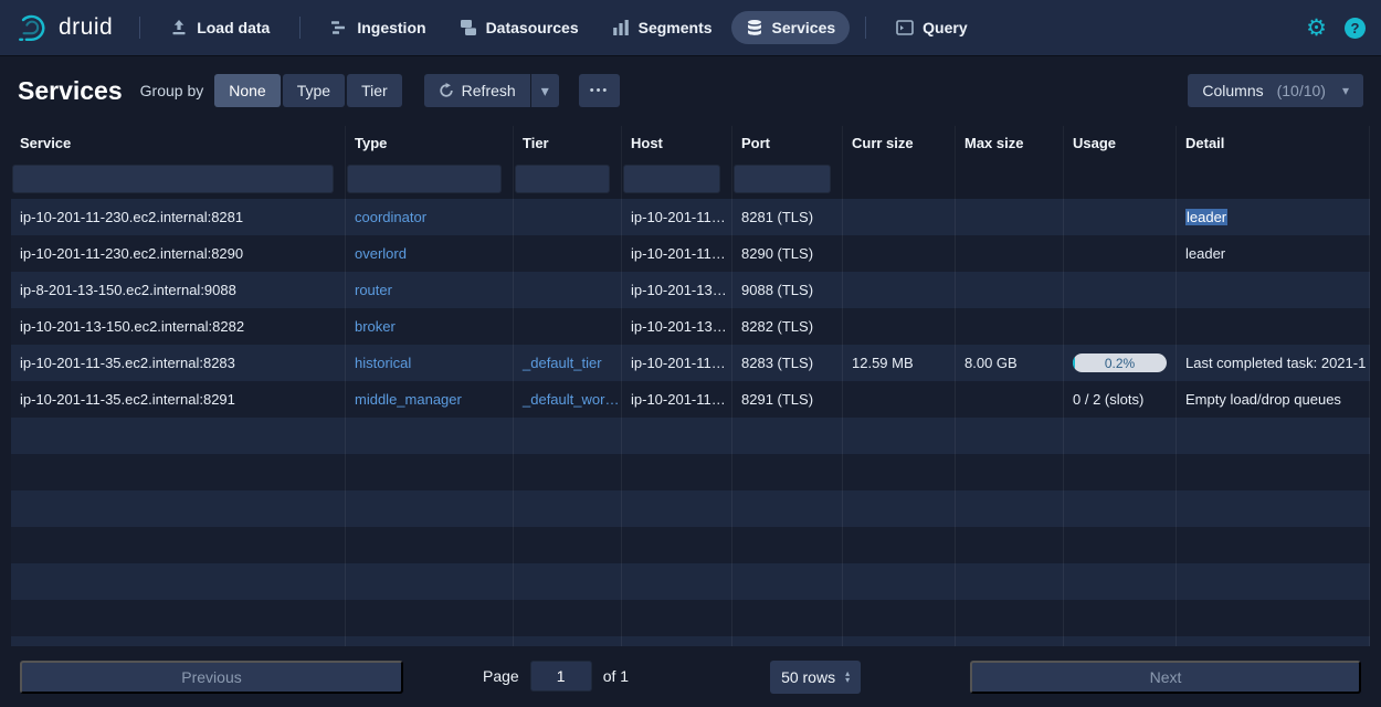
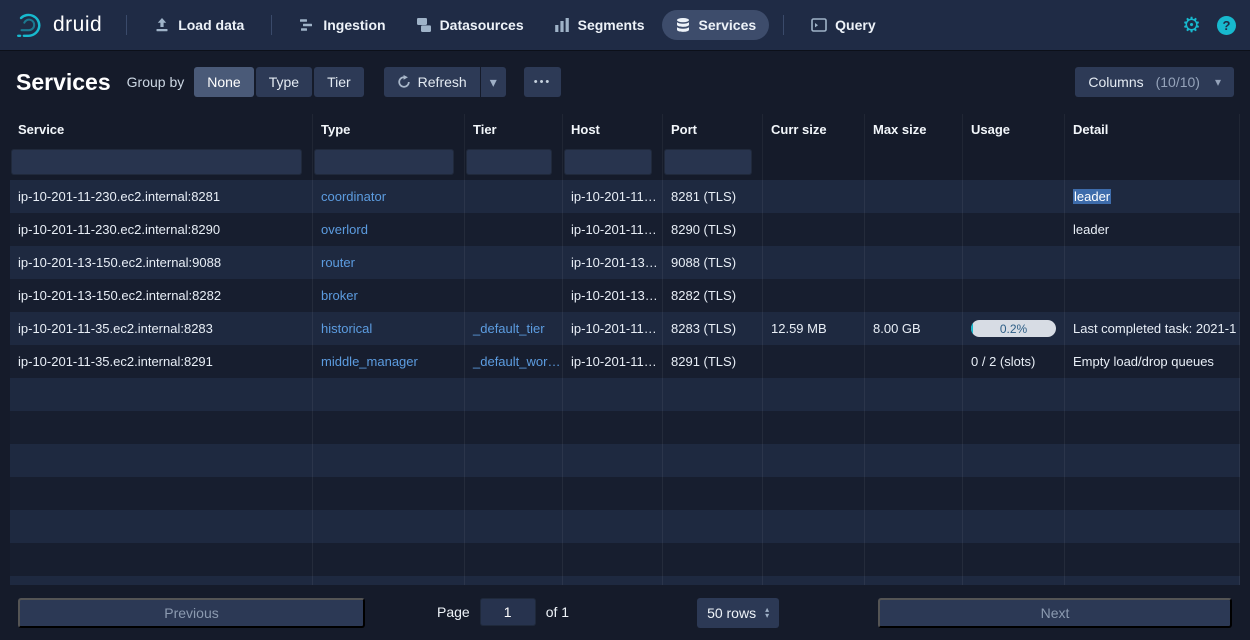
  druid
  Load data
  Ingestion
  Datasources
  Segments
  Services
  Query
  ⚙
  ?
  Services
  Group by
  None
  Type
  Tier
  Refresh
  ▾
  •••
  Columns
  (10/10)
  ▾
  Service
  Type
  Tier
  Host
  Port
  Curr size
  Max size
  Usage
  Detail
  ip-10-201-11-230.ec2.internal:8281
  coordinator
  ip-10-201-11…
  8281 (TLS)
  leader
  ip-10-201-11-230.ec2.internal:8290
  overlord
  ip-10-201-11…
  8290 (TLS)
  leader
- ip-8-201-13-150.ec2.internal:9088
+ ip-10-201-13-150.ec2.internal:9088
  router
  ip-10-201-13…
  9088 (TLS)
  ip-10-201-13-150.ec2.internal:8282
  broker
  ip-10-201-13…
  8282 (TLS)
  ip-10-201-11-35.ec2.internal:8283
  historical
  _default_tier
  ip-10-201-11…
  8283 (TLS)
  12.59 MB
  8.00 GB
  0.2%
  Last completed task: 2021-1
  ip-10-201-11-35.ec2.internal:8291
  middle_manager
  _default_wor…
  ip-10-201-11…
  8291 (TLS)
  0 / 2 (slots)
  Empty load/drop queues
  Previous
  Page
  1
  of 1
  50 rows
  ▴
  ▾
  Next
